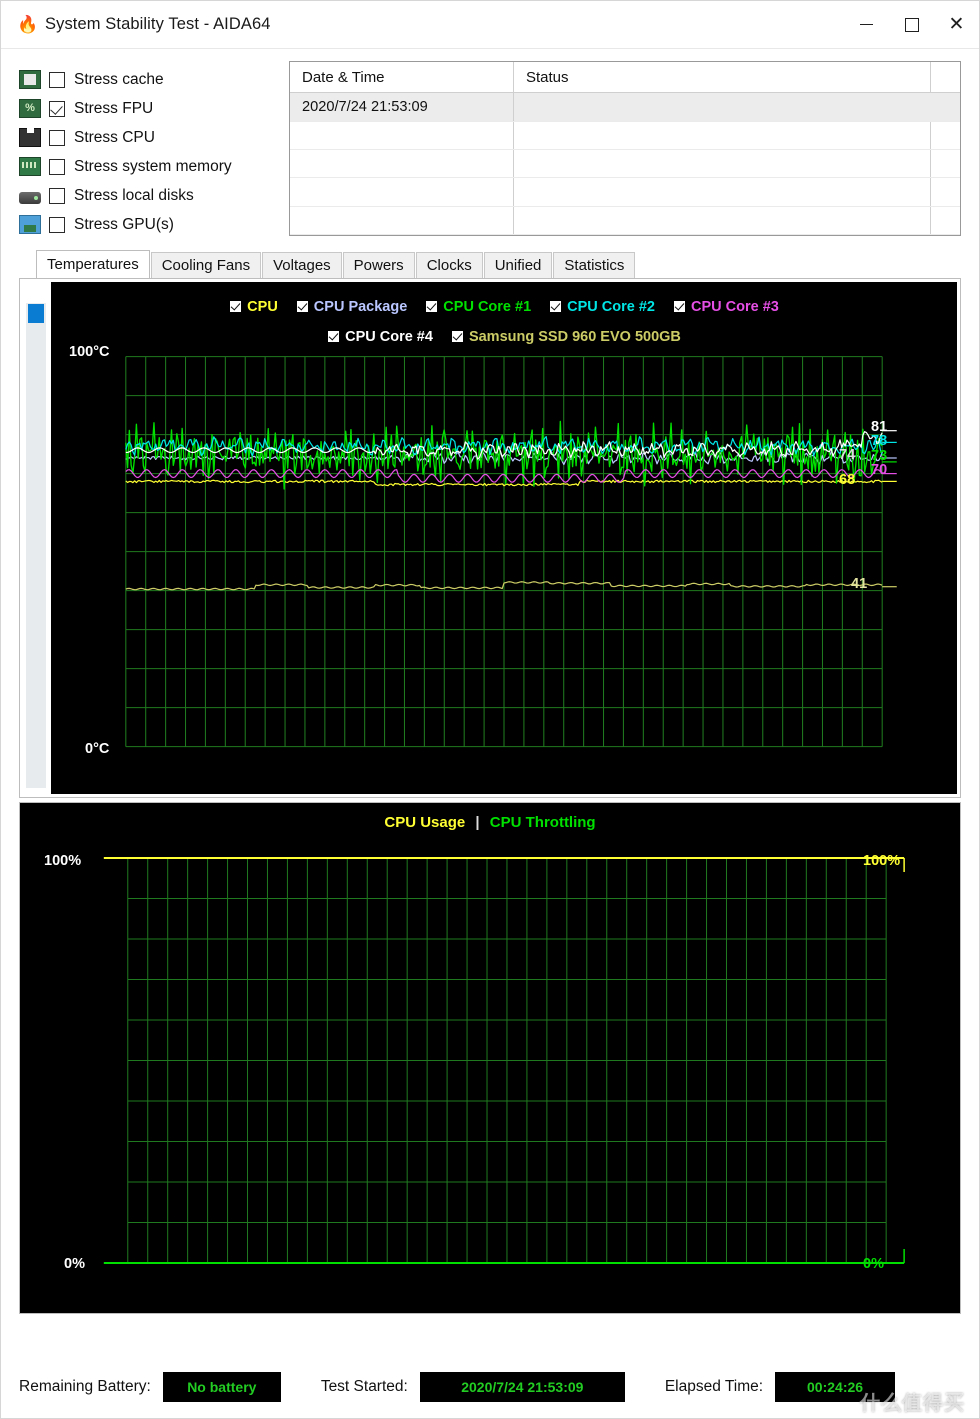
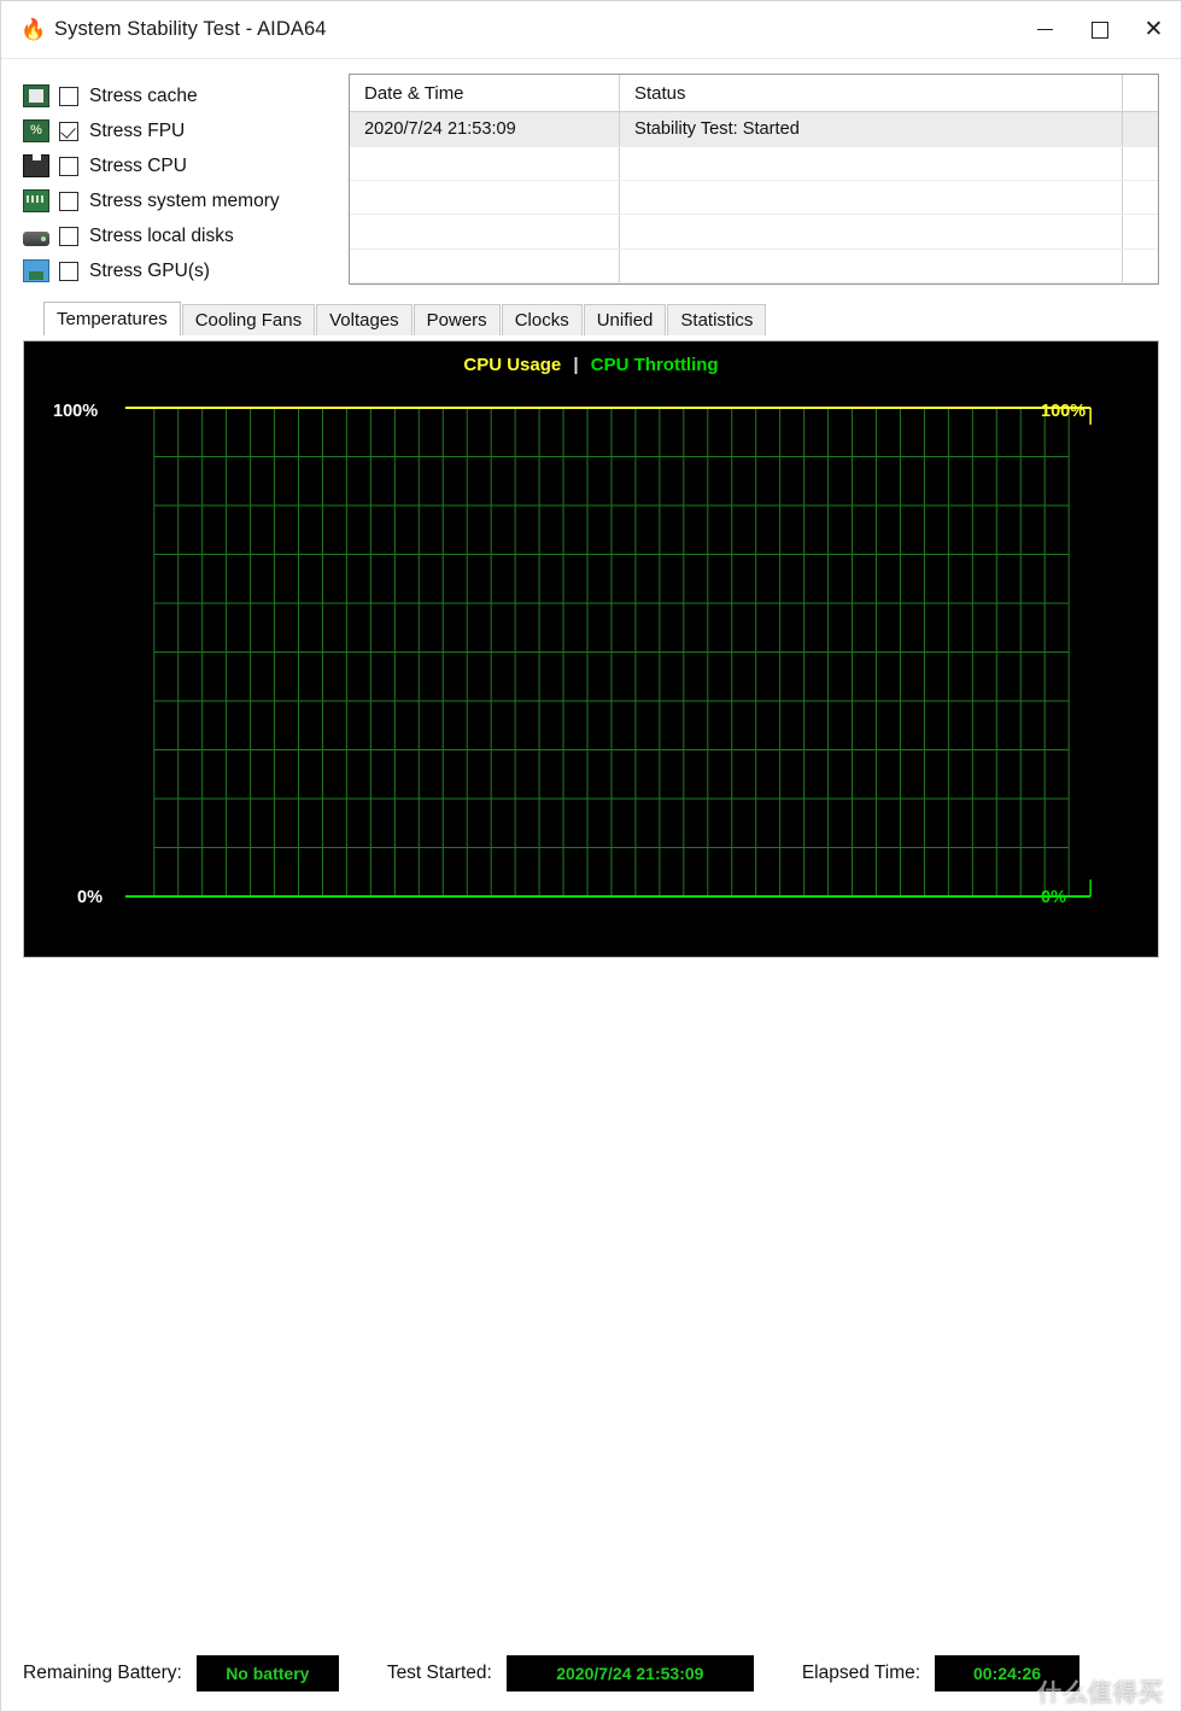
  🔥
  System Stability Test - AIDA64
  ✕
  Stress cache
  %
  Stress FPU
  Stress CPU
  Stress system memory
  Stress local disks
  Stress GPU(s)
  Date & Time
  Status
  2020/7/24 21:53:09
+ Stability Test: Started
  Temperatures
  Cooling Fans
  Voltages
  Powers
  Clocks
  Unified
  Statistics
- CPU CPU Package CPU Core #1 CPU Core #2 CPU Core #3
- CPU Core #4 Samsung SSD 960 EVO 500GB
- 100°C
- 0°C
- 81
- 78
- 74
- 73
- 70
- 68
- 41
  CPU Usage | CPU Throttling
  100%
  0%
  100%
  0%
  Remaining Battery:
  No battery
  Test Started:
  2020/7/24 21:53:09
  Elapsed Time:
  00:24:26
  什么值得买
